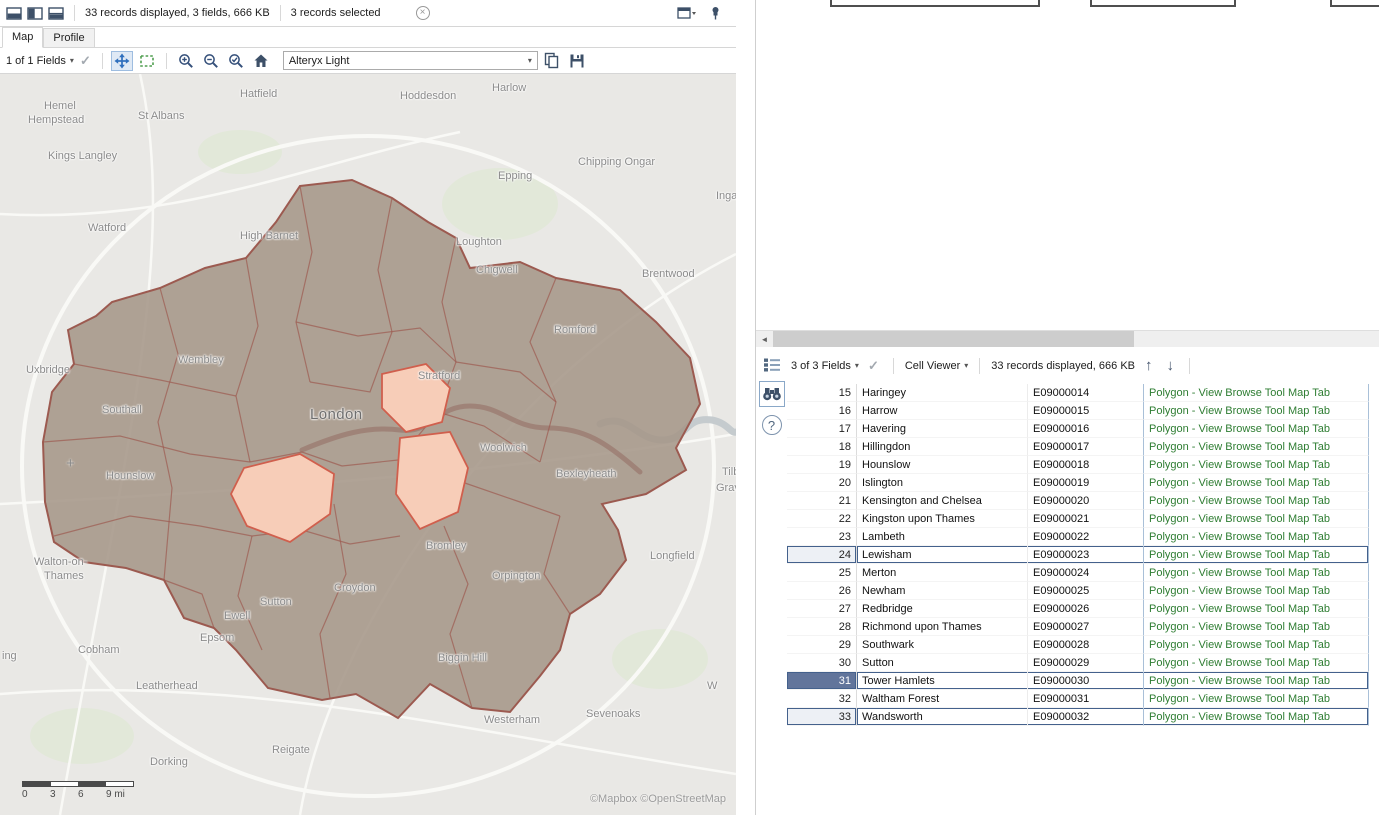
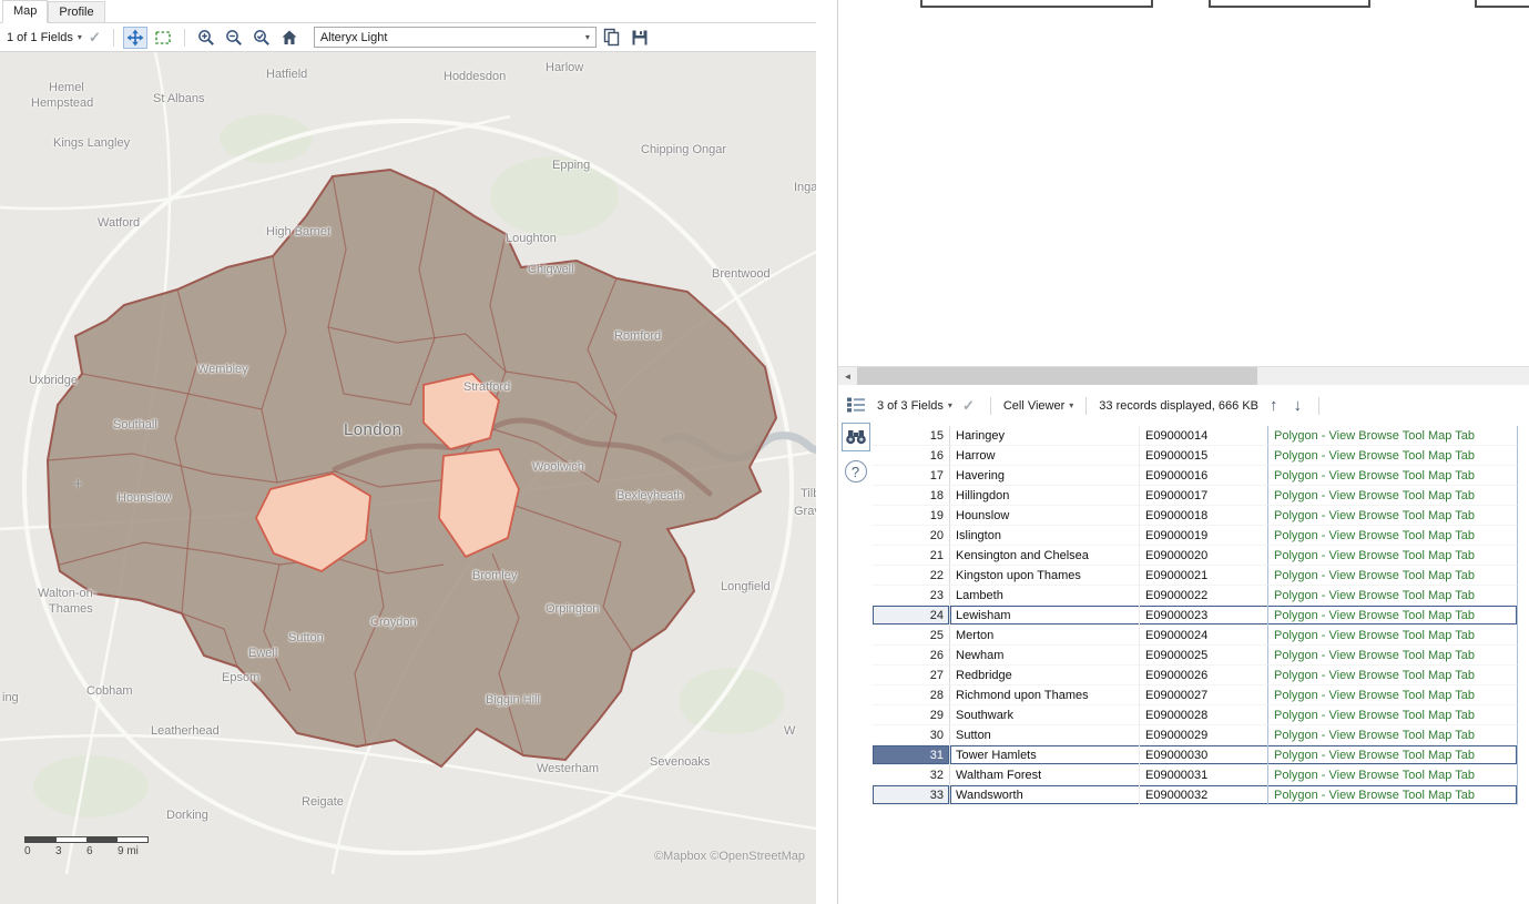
- 33 records displayed, 3 fields, 666 KB
- 3 records selected
- ×
  Map
  Profile
  1 of 1 Fields
  ▾
  ✓
  Alteryx Light
  ▾
  Hemel
  Hempstead
  St Albans
  Hatfield
  Hoddesdon
  Harlow
  Kings Langley
  Chipping Ongar
  Epping
  Watford
  High Barnet
  Loughton
  Chigwell
  Brentwood
  Romford
  Wembley
  Uxbridge
  Stratford
  Southall
  London
  Woolwich
  Hounslow
  Bexleyheath
  Walton-on-
  Thames
  Bromley
  Longfield
  Orpington
  Croydon
  Sutton
  Ewell
  Epsom
  Cobham
  ing
  Biggin Hill
  Leatherhead
  W
  Westerham
  Sevenoaks
  Reigate
  Dorking
  +
  0
  3
  6
  9 mi
  ©Mapbox ©OpenStreetMap
  ◄
  ?
  3 of 3 Fields
  ▾
  ✓
  Cell Viewer
  ▾
  33 records displayed, 666 KB
  ↑
  ↓
  15
  Haringey
  E09000014
  Polygon - View Browse Tool Map Tab
  16
  Harrow
  E09000015
  Polygon - View Browse Tool Map Tab
  17
  Havering
  E09000016
  Polygon - View Browse Tool Map Tab
  18
  Hillingdon
  E09000017
  Polygon - View Browse Tool Map Tab
  19
  Hounslow
  E09000018
  Polygon - View Browse Tool Map Tab
  20
  Islington
  E09000019
  Polygon - View Browse Tool Map Tab
  21
  Kensington and Chelsea
  E09000020
  Polygon - View Browse Tool Map Tab
  22
  Kingston upon Thames
  E09000021
  Polygon - View Browse Tool Map Tab
  23
  Lambeth
  E09000022
  Polygon - View Browse Tool Map Tab
  24
  Lewisham
  E09000023
  Polygon - View Browse Tool Map Tab
  25
  Merton
  E09000024
  Polygon - View Browse Tool Map Tab
  26
  Newham
  E09000025
  Polygon - View Browse Tool Map Tab
  27
  Redbridge
  E09000026
  Polygon - View Browse Tool Map Tab
  28
  Richmond upon Thames
  E09000027
  Polygon - View Browse Tool Map Tab
  29
  Southwark
  E09000028
  Polygon - View Browse Tool Map Tab
  30
  Sutton
  E09000029
  Polygon - View Browse Tool Map Tab
  31
  Tower Hamlets
  E09000030
  Polygon - View Browse Tool Map Tab
  32
  Waltham Forest
  E09000031
  Polygon - View Browse Tool Map Tab
  33
  Wandsworth
  E09000032
  Polygon - View Browse Tool Map Tab
